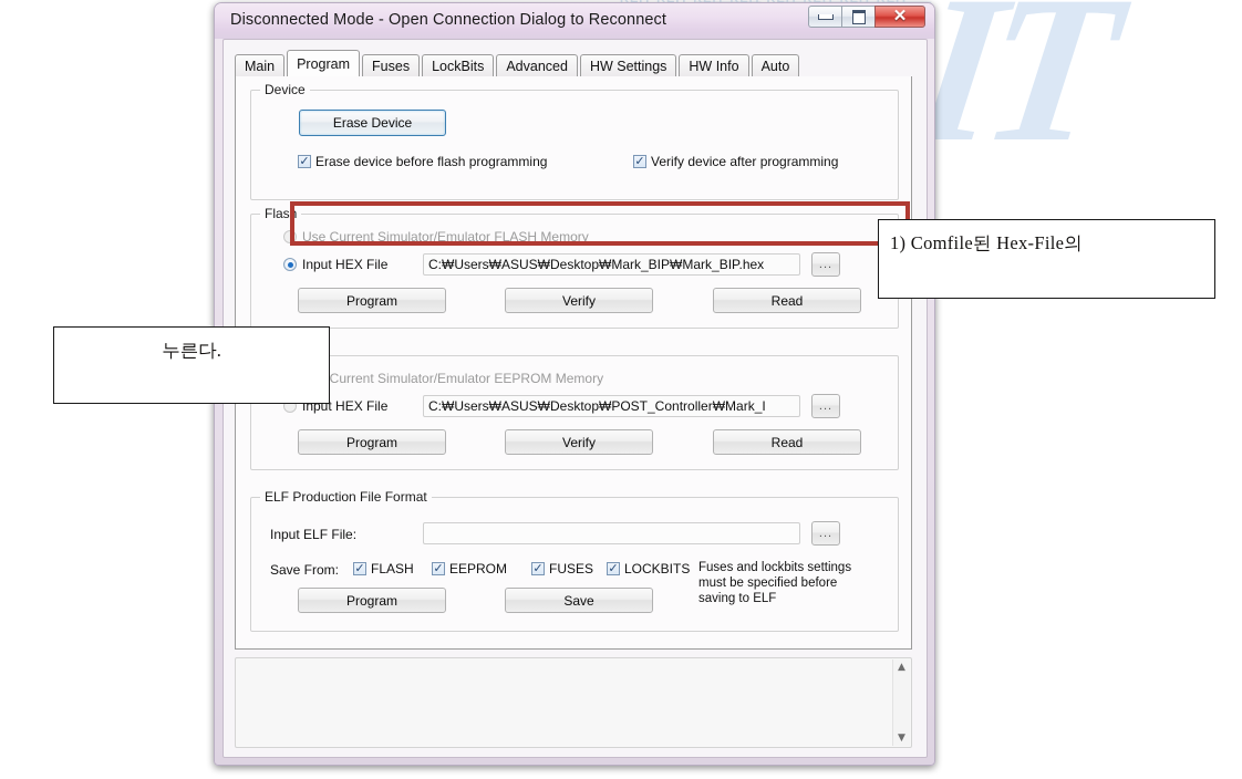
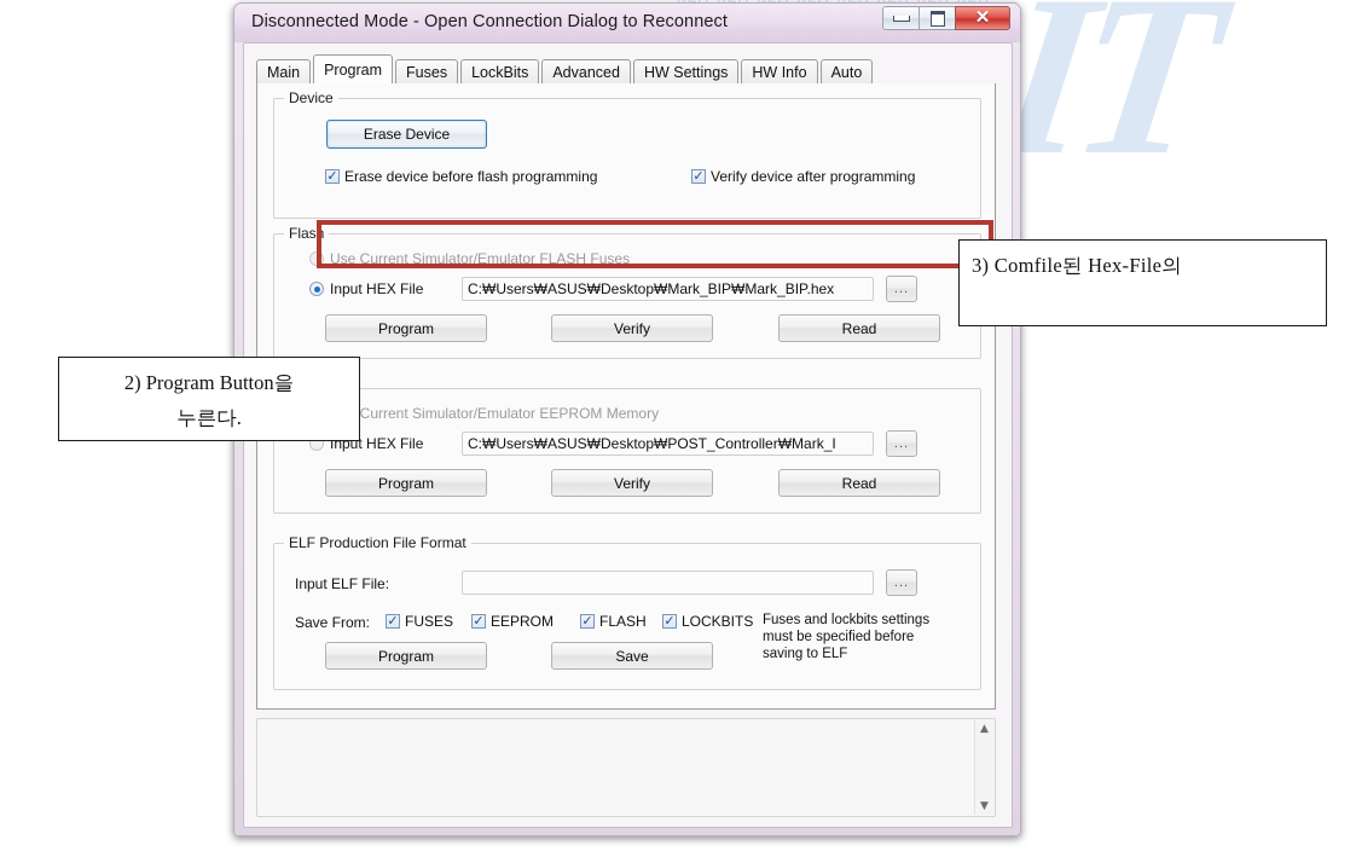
  Disconnected Mode - Open Connection Dialog to Reconnect
  ✕
  Main
  Program
  Fuses
  LockBits
  Advanced
  HW Settings
  HW Info
  Auto
  Device
  Erase Device
  ✓
  Erase device before flash programming
  ✓
  Verify device after programming
  Flash
- Use Current Simulator/Emulator FLASH Memory
+ Use Current Simulator/Emulator FLASH Fuses
  Input HEX File
  C:₩Users₩ASUS₩Desktop₩Mark_BIP₩Mark_BIP.hex
  ...
  Program
  Verify
  Read
  Current Simulator/Emulator EEPROM Memory
  Input HEX File
  C:₩Users₩ASUS₩Desktop₩POST_Controller₩Mark_I
  ...
  Program
  Verify
  Read
  ELF Production File Format
  Input ELF File:
  ...
  Save From:
  ✓
- FLASH
+ FUSES
  ✓
  EEPROM
  ✓
- FUSES
+ FLASH
  ✓
  LOCKBITS
  Fuses and lockbits settings
  must be specified before
  saving to ELF
  Program
  Save
  ▲
  ▼
- 1) Comfile된 Hex-File의
+ 3) Comfile된 Hex-File의
+ 2) Program Button을
  누른다.
